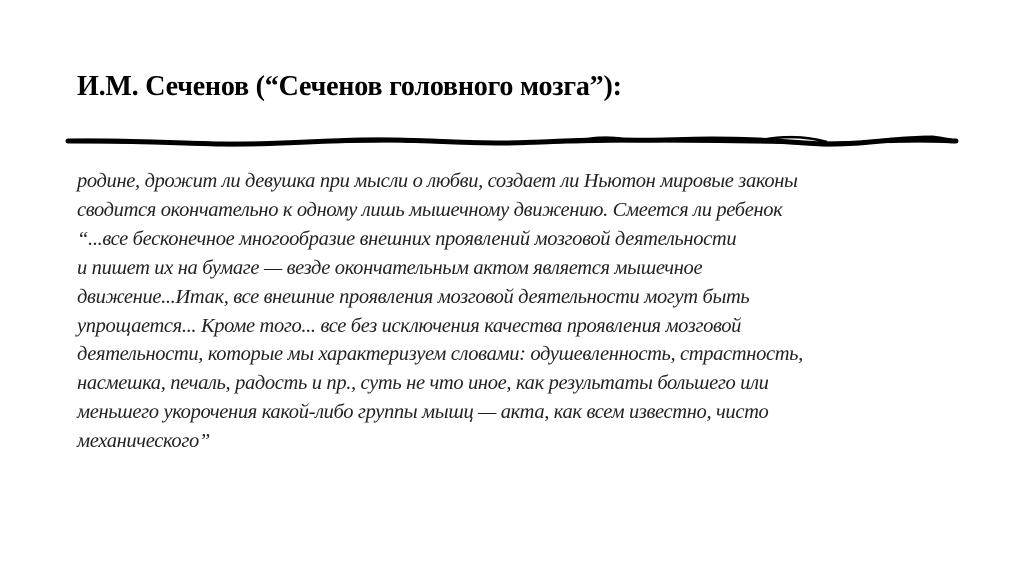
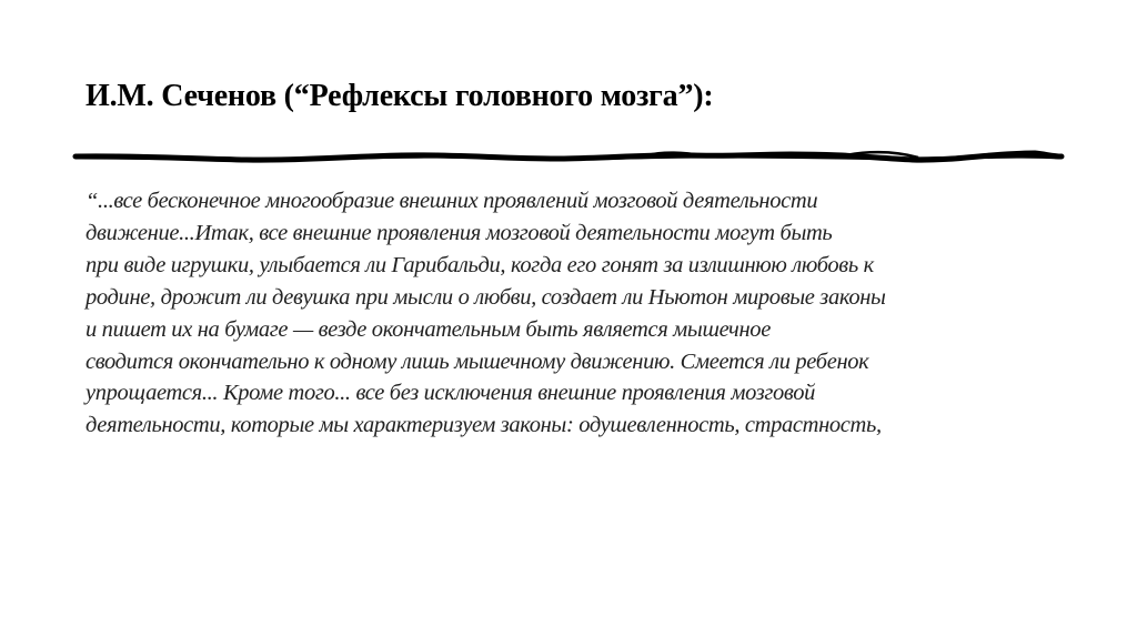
- И.М. Сеченов (“Сеченов головного мозга”):
+ И.М. Сеченов (“Рефлексы головного мозга”):
- родине, дрожит ли девушка при мысли о любви, создает ли Ньютон мировые законы
+ “...все бесконечное многообразие внешних проявлений мозговой деятельности
- сводится окончательно к одному лишь мышечному движению. Смеется ли ребенок
+ движение...Итак, все внешние проявления мозговой деятельности могут быть
+ при виде игрушки, улыбается ли Гарибальди, когда его гонят за излишнюю любовь к
- “...все бесконечное многообразие внешних проявлений мозговой деятельности
+ родине, дрожит ли девушка при мысли о любви, создает ли Ньютон мировые законы
- и пишет их на бумаге — везде окончательным актом является мышечное
+ и пишет их на бумаге — везде окончательным быть является мышечное
- движение...Итак, все внешние проявления мозговой деятельности могут быть
+ сводится окончательно к одному лишь мышечному движению. Смеется ли ребенок
- упрощается... Кроме того... все без исключения качества проявления мозговой
+ упрощается... Кроме того... все без исключения внешние проявления мозговой
- деятельности, которые мы характеризуем словами: одушевленность, страстность,
+ деятельности, которые мы характеризуем законы: одушевленность, страстность,
- насмешка, печаль, радость и пр., суть не что иное, как результаты большего или
- меньшего укорочения какой-либо группы мышц — акта, как всем известно, чисто
- механического”
